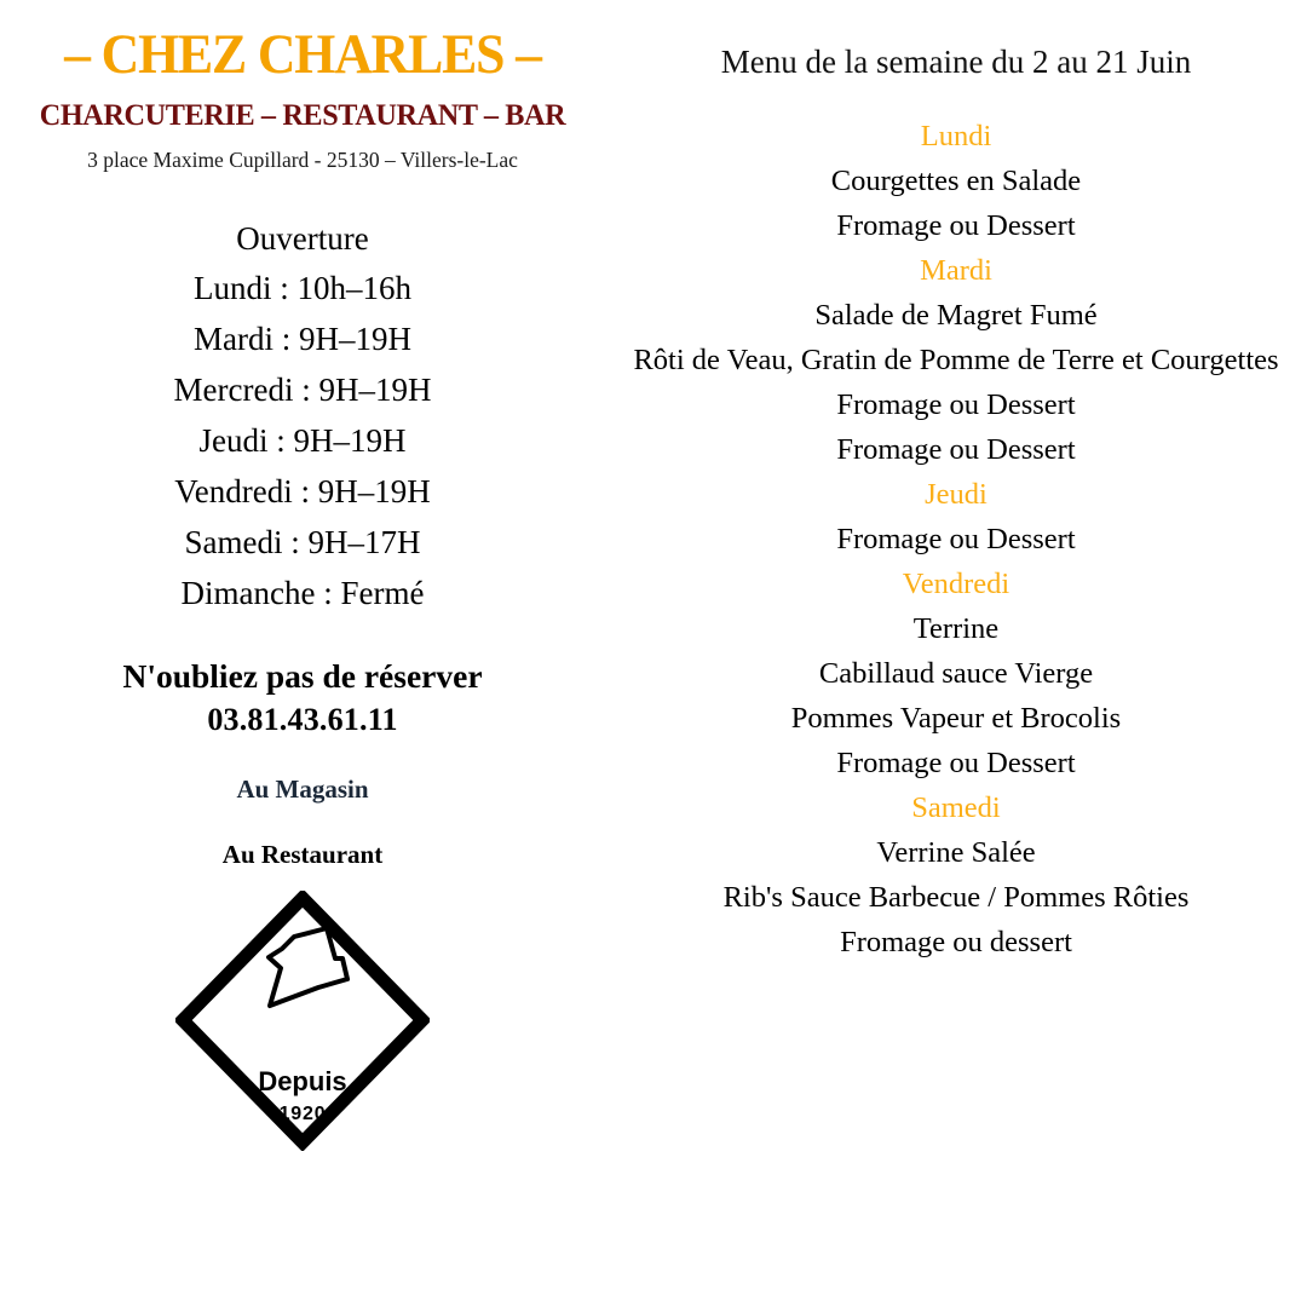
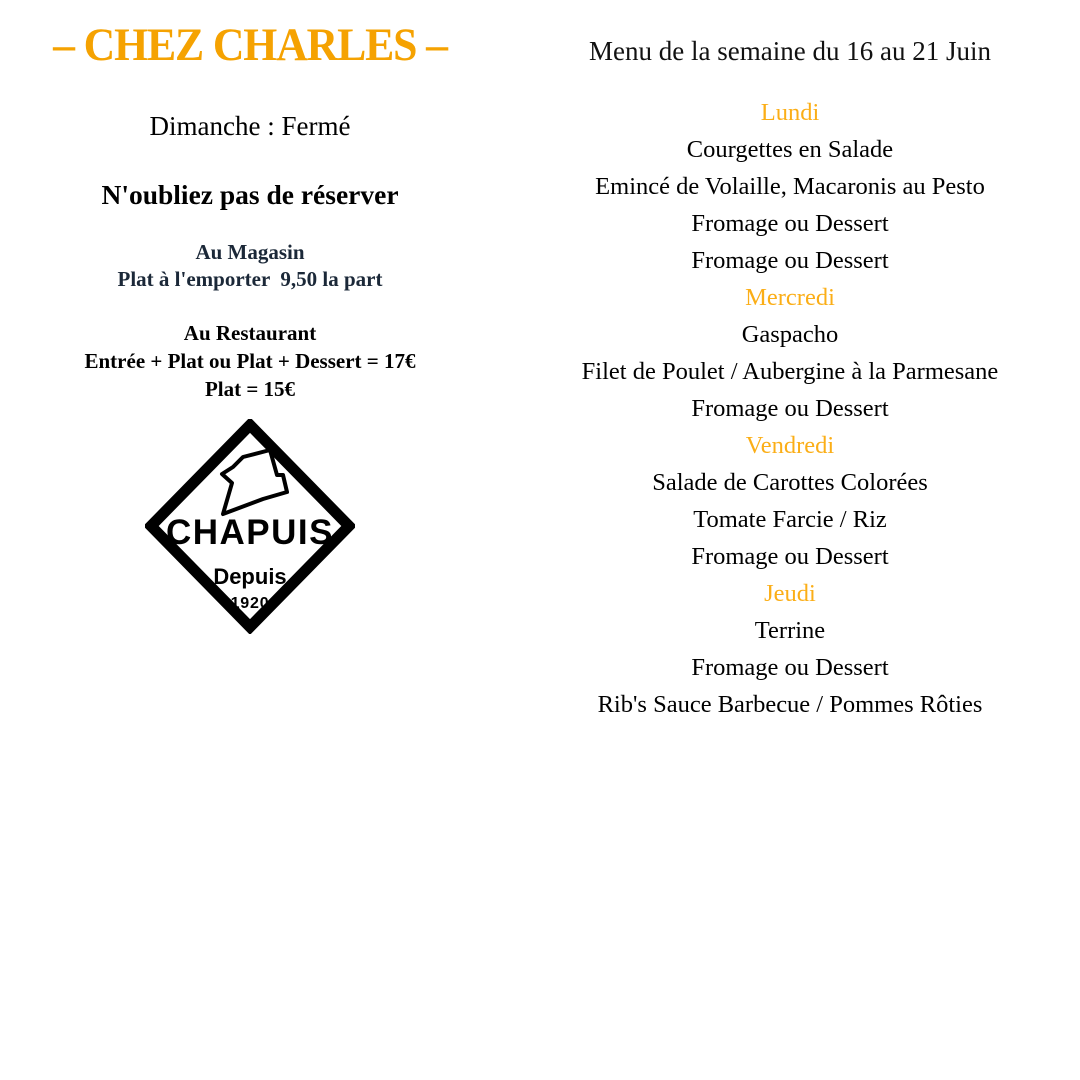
  – CHEZ CHARLES –
- CHARCUTERIE – RESTAURANT – BAR
- 3 place Maxime Cupillard - 25130 – Villers-le-Lac
- Ouverture
- Lundi : 10h–16h
- Mardi : 9H–19H
- Mercredi : 9H–19H
- Jeudi : 9H–19H
- Vendredi : 9H–19H
- Samedi : 9H–17H
  Dimanche : Fermé
  N'oubliez pas de réserver
- 03.81.43.61.11
  Au Magasin
+ Plat à l'emporter 9,50 la part
  Au Restaurant
+ Entrée + Plat ou Plat + Dessert = 17€
+ Plat = 15€
+ CHAPUIS
  Depuis
  1920
- Menu de la semaine du 2 au 21 Juin
+ Menu de la semaine du 16 au 21 Juin
  Lundi
  Courgettes en Salade
+ Emincé de Volaille, Macaronis au Pesto
  Fromage ou Dessert
- Mardi
- Salade de Magret Fumé
- Rôti de Veau, Gratin de Pomme de Terre et Courgettes
  Fromage ou Dessert
+ Mercredi
+ Gaspacho
+ Filet de Poulet / Aubergine à la Parmesane
  Fromage ou Dessert
- Jeudi
+ Vendredi
+ Salade de Carottes Colorées
+ Tomate Farcie / Riz
  Fromage ou Dessert
- Vendredi
+ Jeudi
  Terrine
- Cabillaud sauce Vierge
- Pommes Vapeur et Brocolis
  Fromage ou Dessert
- Samedi
- Verrine Salée
  Rib's Sauce Barbecue / Pommes Rôties
- Fromage ou dessert
